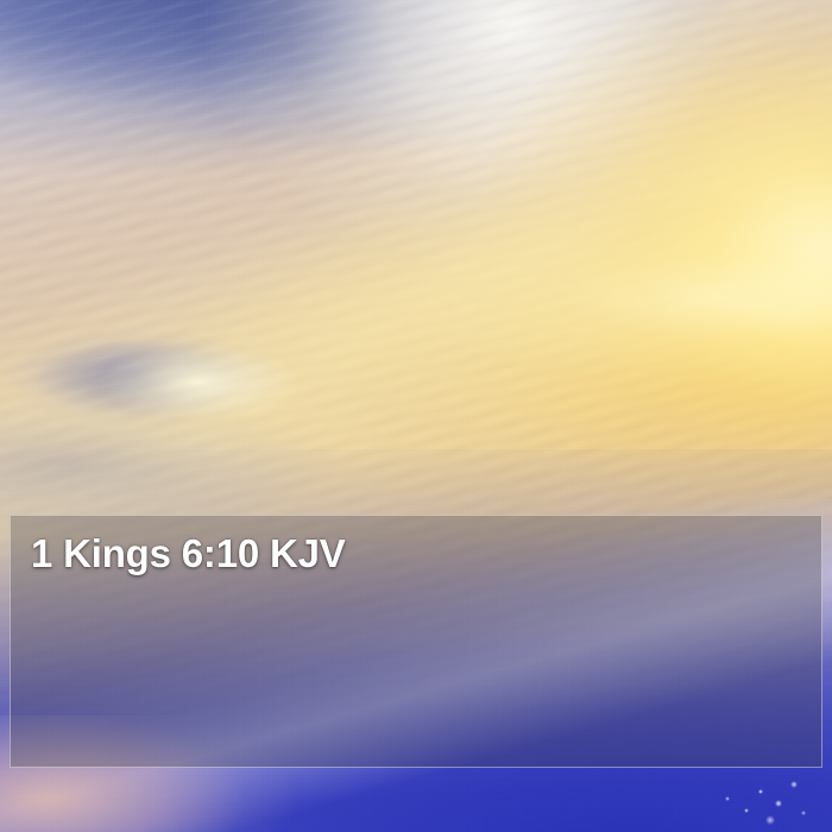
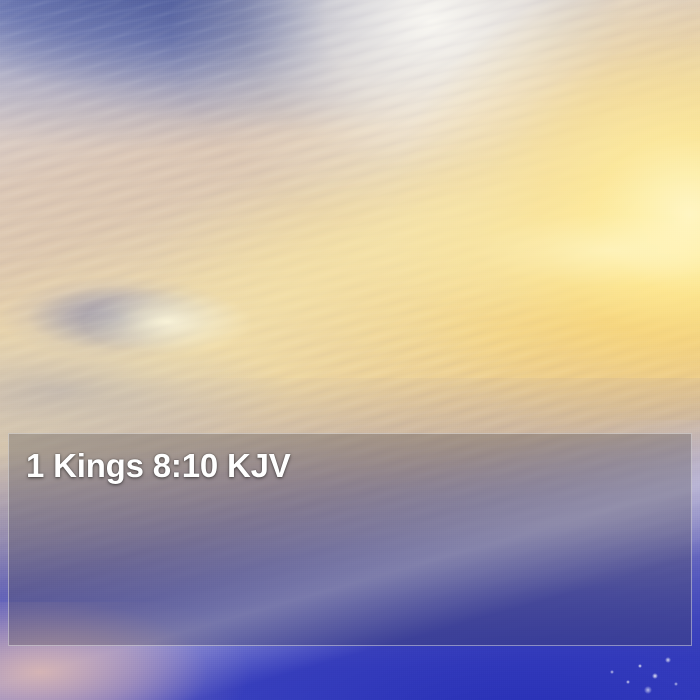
- 1 Kings 6:10 KJV
+ 1 Kings 8:10 KJV
